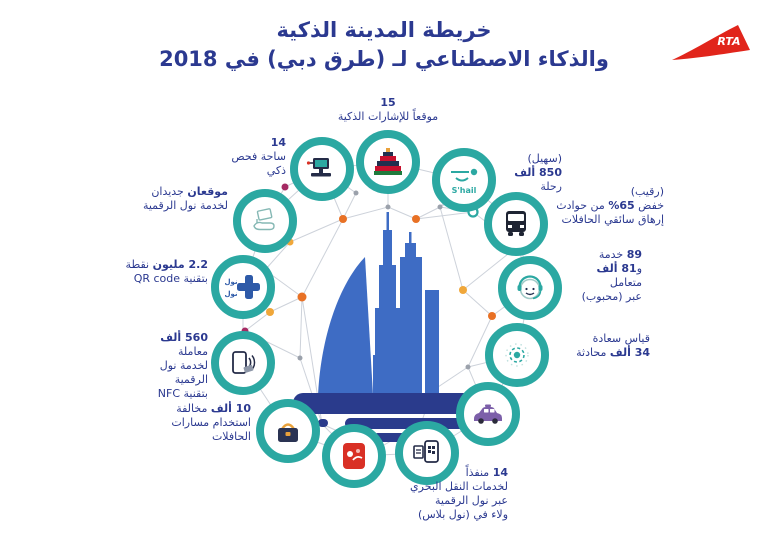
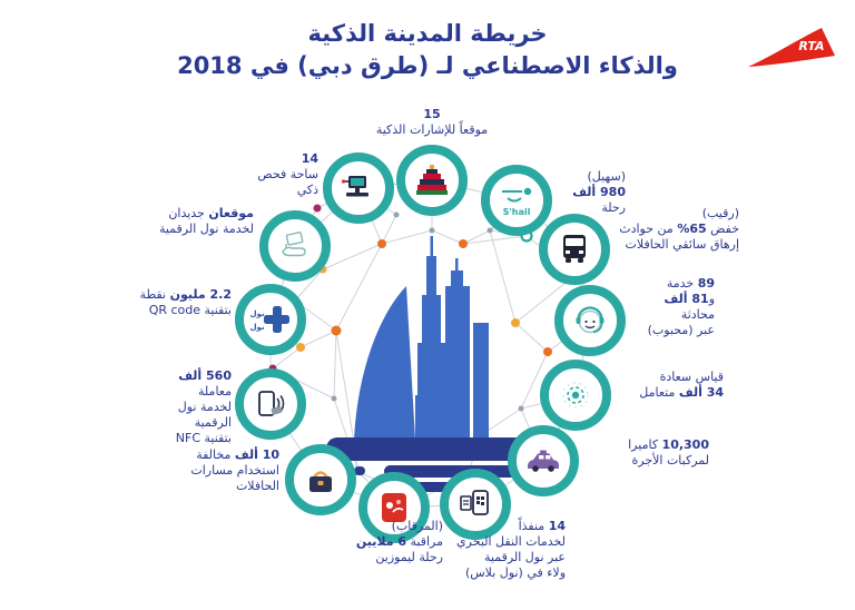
  خريطة المدينة الذكية
  والذكاء الاصطناعي لـ (طرق دبي) في 2018
  RTA
  15
  موقعاً للإشارات الذكية
  S'hail
  (سهيل)
- 850 ألف رحلة
+ 980 ألف رحلة
  (رقيب)
  خفض 65% من حوادث
  إرهاق سائقي الحافلات
  89 خدمة
- و81 ألف متعامل
+ و81 ألف محادثة
  عبر (محبوب)
  قياس سعادة
- 34 ألف محادثة
+ 34 ألف متعامل
+ 10,300 كاميرا
+ لمركبات الأجرة
  14 منفذاً
  لخدمات النقل البحري
  عبر نول الرقمية
  ولاء في (نول بلاس)
+ (المرقاب)
+ مراقبة 6 ملايين
+ رحلة ليموزين
  10 ألف مخالفة
  استخدام مسارات الحافلات
  560 ألف معاملة
  لخدمة نول الرقمية
  بتقنية NFC
  نول
  نول
  2.2 مليون نقطة
  بتقنية QR code
  موقعان جديدان
  لخدمة نول الرقمية
  14
  ساحة فحص ذكي
